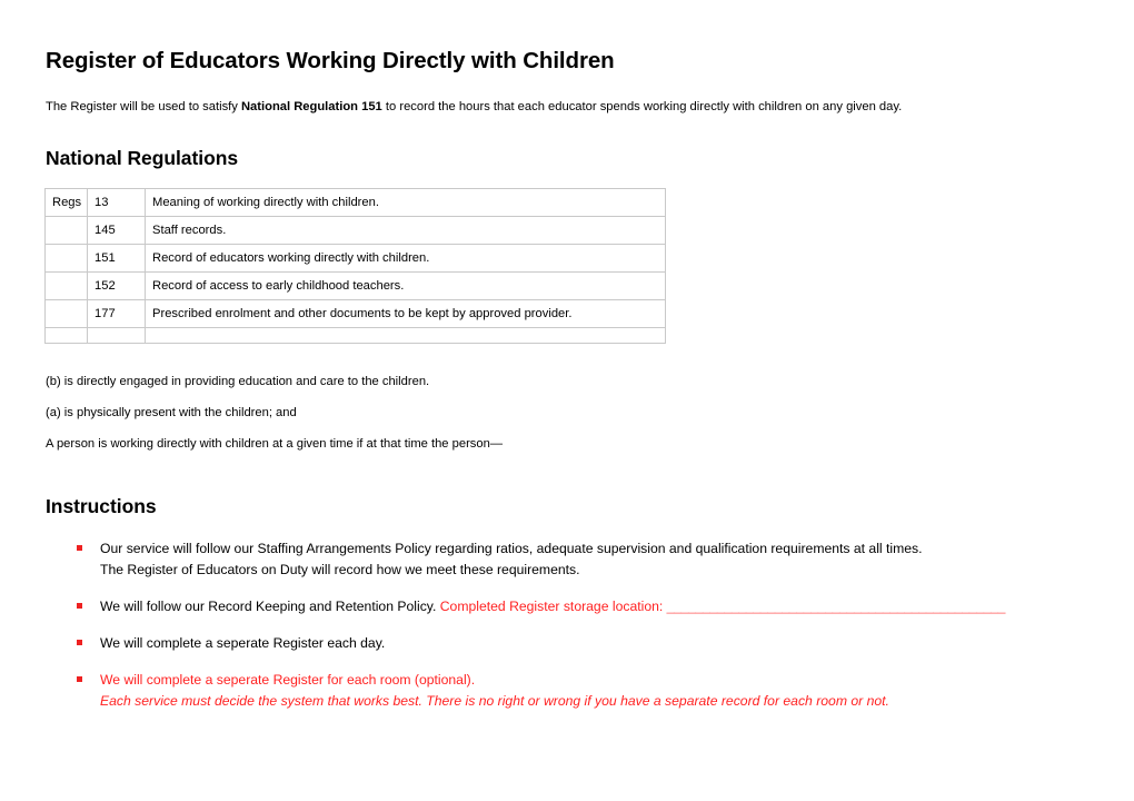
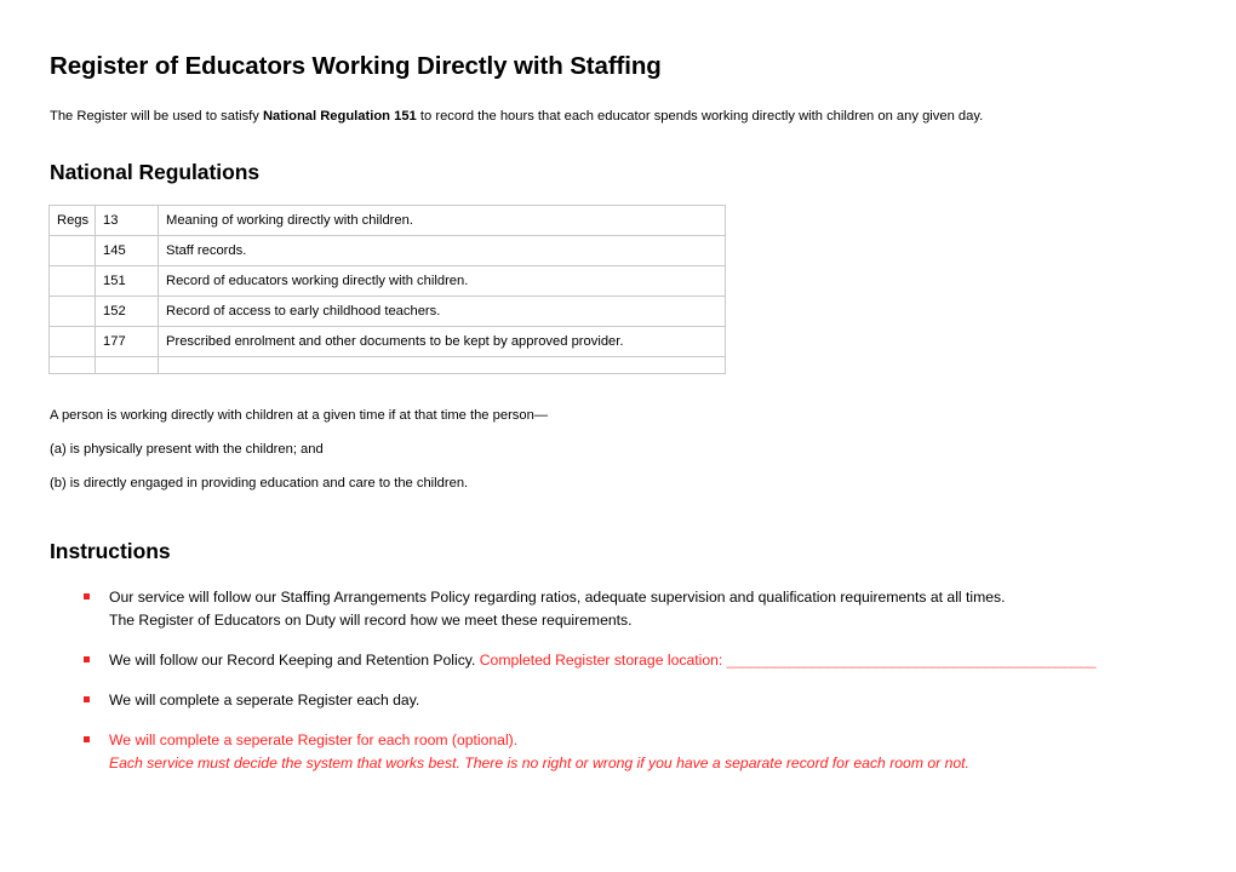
- Register of Educators Working Directly with Children
+ Register of Educators Working Directly with Staffing
  The Register will be used to satisfy National Regulation 151 to record the hours that each educator spends working directly with children on any given day.
  National Regulations
  Regs	13	Meaning of working directly with children.
  	145	Staff records.
  	151	Record of educators working directly with children.
  	152	Record of access to early childhood teachers.
  	177	Prescribed enrolment and other documents to be kept by approved provider.
- (b) is directly engaged in providing education and care to the children.
+ A person is working directly with children at a given time if at that time the person—
  (a) is physically present with the children; and
- A person is working directly with children at a given time if at that time the person—
+ (b) is directly engaged in providing education and care to the children.
  Instructions
  Our service will follow our Staffing Arrangements Policy regarding ratios, adequate supervision and qualification requirements at all times.
  The Register of Educators on Duty will record how we meet these requirements.
  We will follow our Record Keeping and Retention Policy. Completed Register storage location: _______________________________________________
  We will complete a seperate Register each day.
  We will complete a seperate Register for each room (optional).
  Each service must decide the system that works best. There is no right or wrong if you have a separate record for each room or not.
